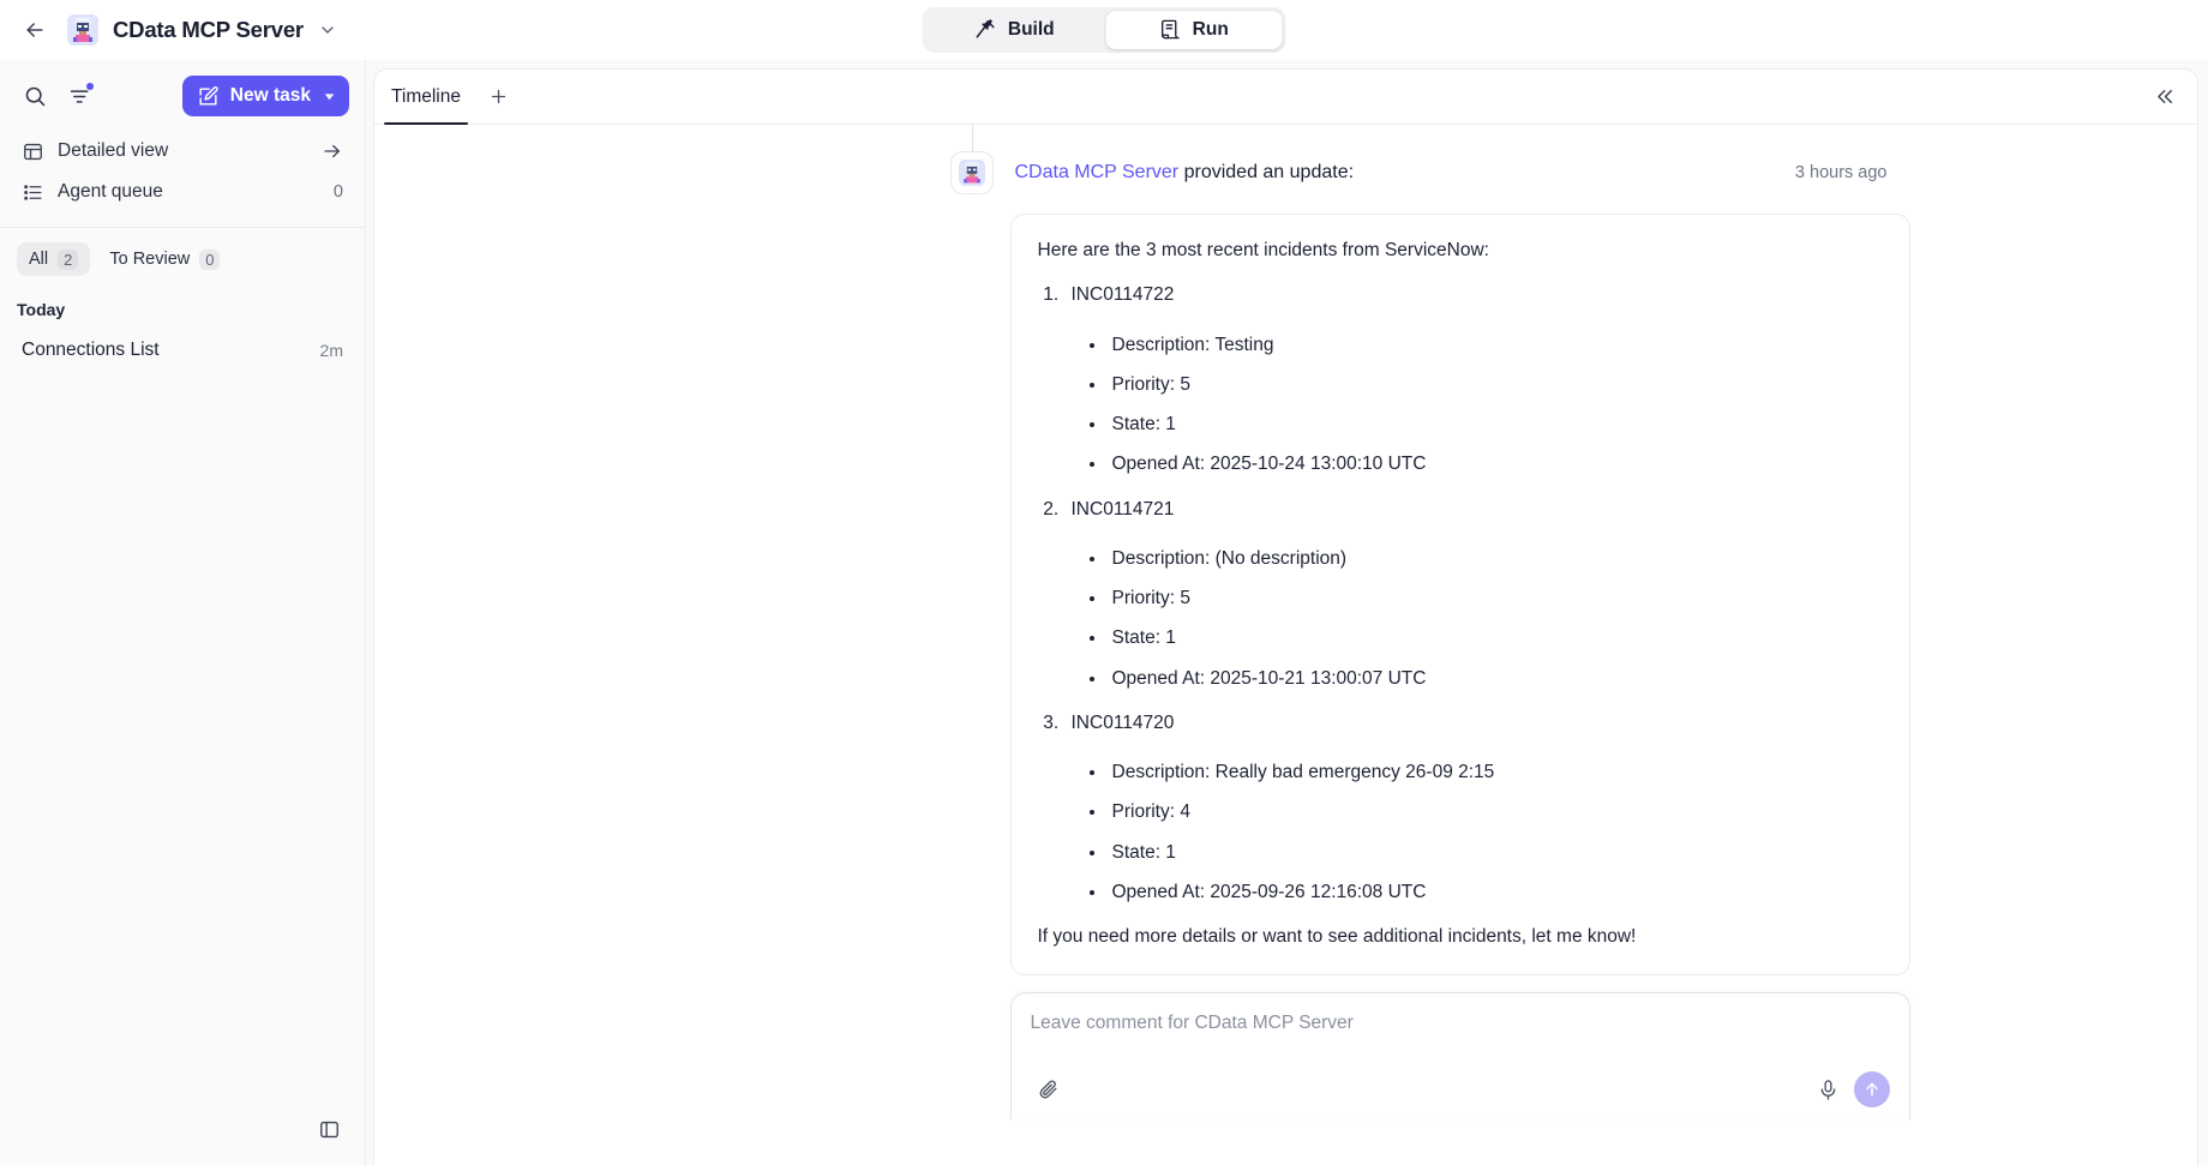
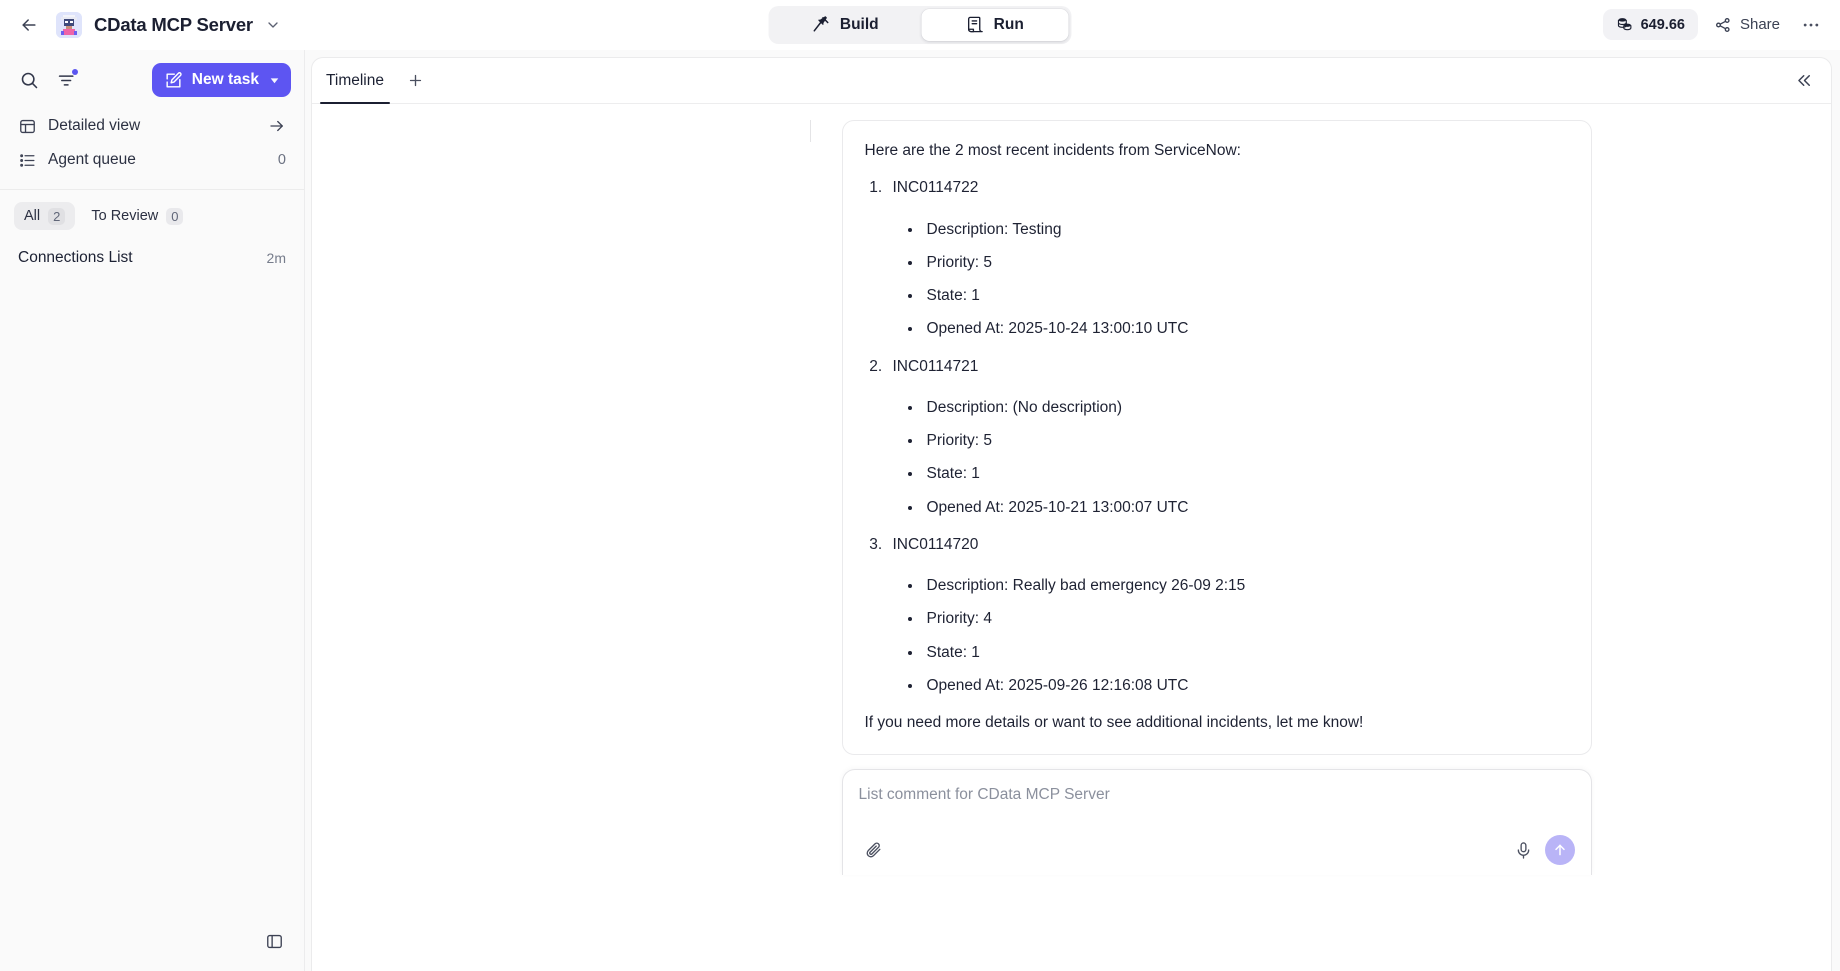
  CData MCP Server
  Build
  Run
+ 649.66
+ Share
  New task
  Detailed view
  Agent queue
  0
  All
  2
  To Review
  0
- Today
  Connections List
  2m
  Timeline
- CData MCP Server provided an update:
- 3 hours ago
- Here are the 3 most recent incidents from ServiceNow:
+ Here are the 2 most recent incidents from ServiceNow:
  INC0114722
  Description: Testing
  Priority: 5
  State: 1
  Opened At: 2025-10-24 13:00:10 UTC
  INC0114721
  Description: (No description)
  Priority: 5
  State: 1
  Opened At: 2025-10-21 13:00:07 UTC
  INC0114720
  Description: Really bad emergency 26-09 2:15
  Priority: 4
  State: 1
  Opened At: 2025-09-26 12:16:08 UTC
  If you need more details or want to see additional incidents, let me know!
- Leave comment for CData MCP Server
+ List comment for CData MCP Server
